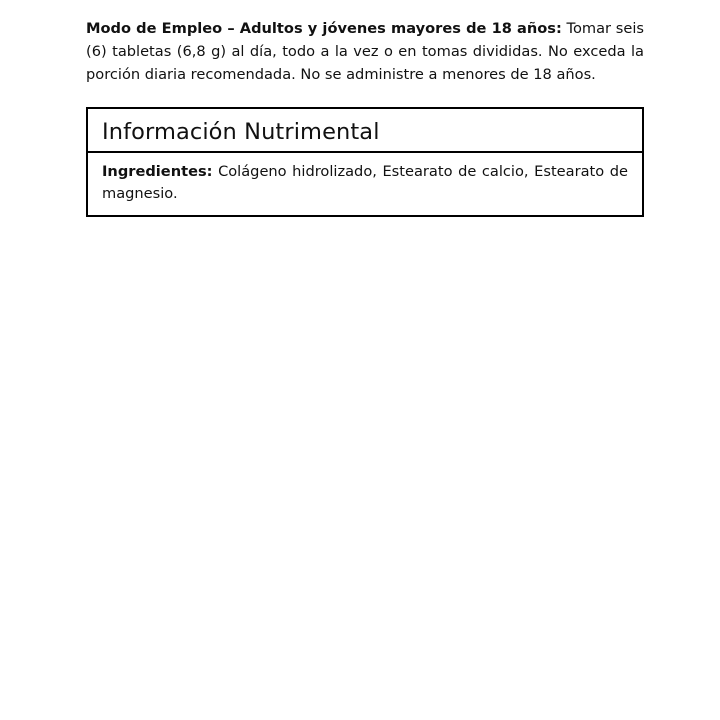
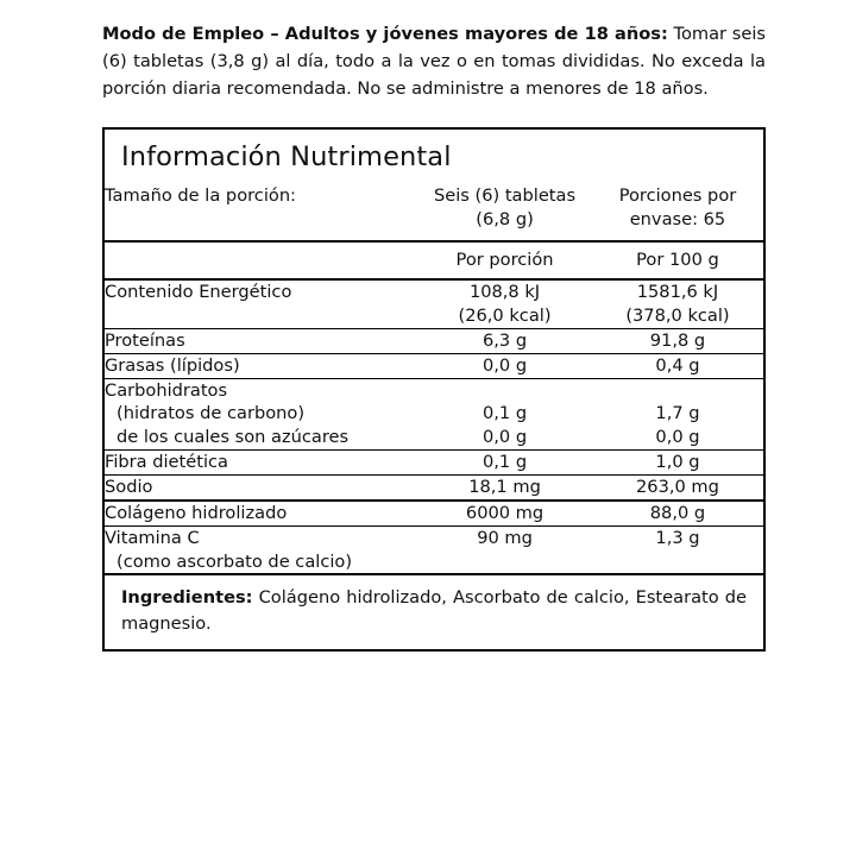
- Modo de Empleo – Adultos y jóvenes mayores de 18 años: Tomar seis (6) tabletas (6,8 g) al día, todo a la vez o en tomas divididas. No exceda la porción diaria recomendada. No se administre a menores de 18 años.
+ Modo de Empleo – Adultos y jóvenes mayores de 18 años: Tomar seis (6) tabletas (3,8 g) al día, todo a la vez o en tomas divididas. No exceda la porción diaria recomendada. No se administre a menores de 18 años.
  Información Nutrimental
+ Tamaño de la porción:	Seis (6) tabletas (6,8 g)	Porciones por envase: 65
+ 	Por porción	Por 100 g
+ Contenido Energético	108,8 kJ (26,0 kcal)	1581,6 kJ (378,0 kcal)
+ Proteínas	6,3 g	91,8 g
+ Grasas (lípidos)	0,0 g	0,4 g
+ Carbohidratos (hidratos de carbono) de los cuales son azúcares	0,1 g 0,0 g	1,7 g 0,0 g
+ Fibra dietética	0,1 g	1,0 g
+ Sodio	18,1 mg	263,0 mg
+ Colágeno hidrolizado	6000 mg	88,0 g
+ Vitamina C (como ascorbato de calcio)	90 mg	1,3 g
- Ingredientes: Colágeno hidrolizado, Estearato de calcio, Estearato de magnesio.
+ Ingredientes: Colágeno hidrolizado, Ascorbato de calcio, Estearato de magnesio.
